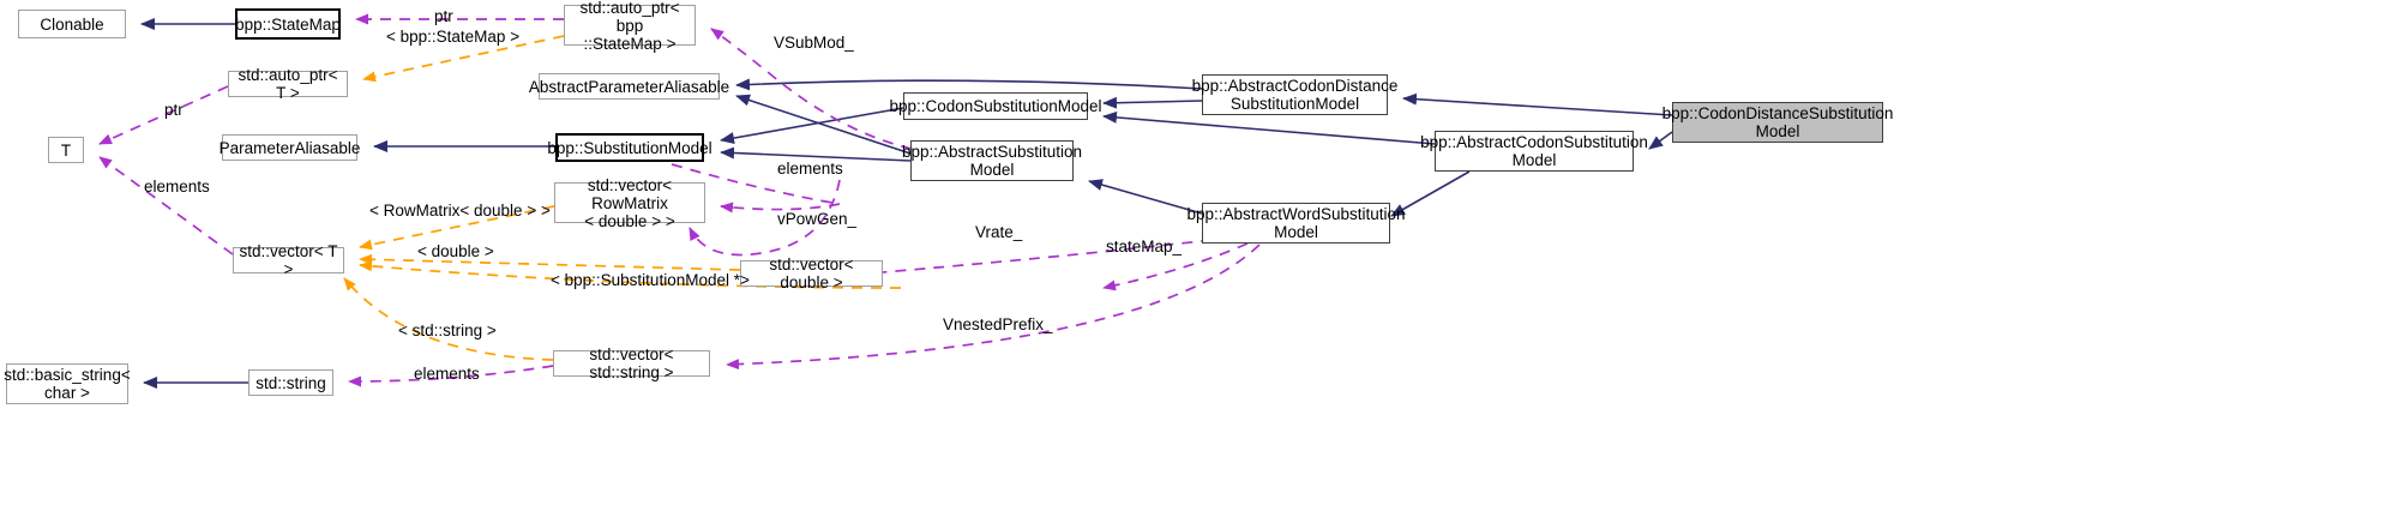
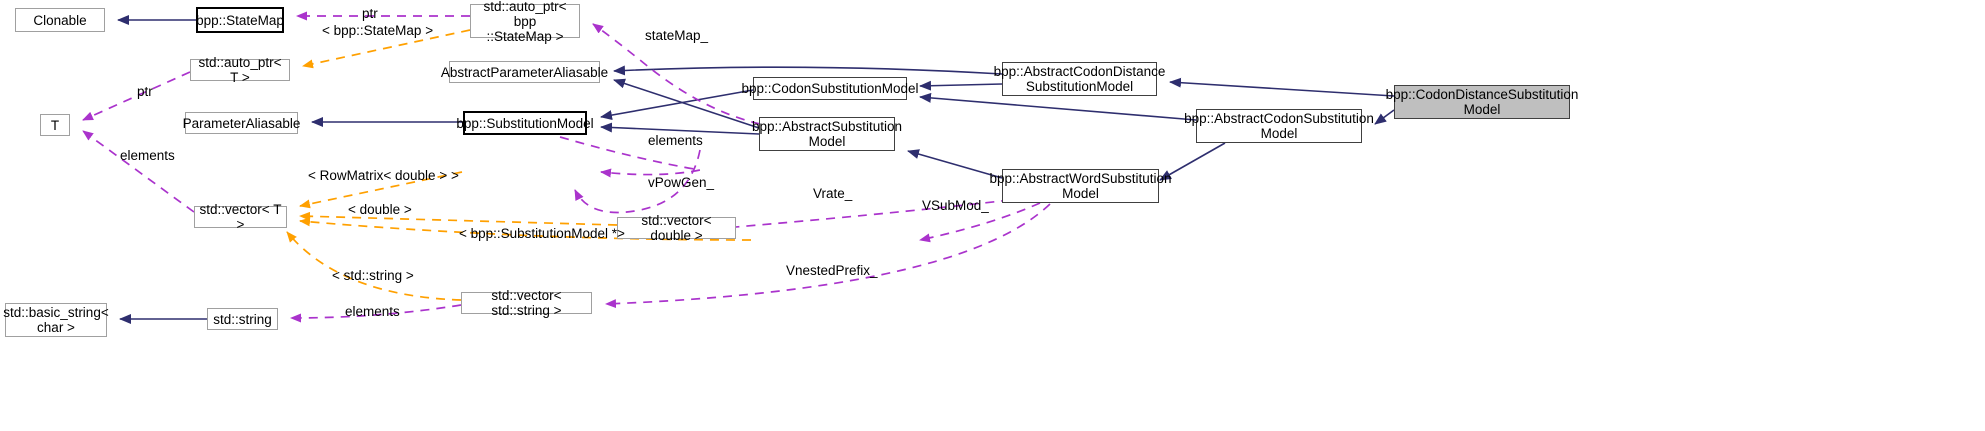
  Clonable
  bpp::StateMap
  std::auto_ptr< bpp
  ::StateMap >
  std::auto_ptr< T >
  AbstractParameterAliasable
  bpp::CodonSubstitutionModel
  bpp::AbstractCodonDistance
  SubstitutionModel
  bpp::CodonDistanceSubstitution
  Model
  T
  ParameterAliasable
  bpp::SubstitutionModel
  bpp::AbstractSubstitution
  Model
  bpp::AbstractCodonSubstitution
  Model
- std::vector< RowMatrix
- < double > >
  bpp::AbstractWordSubstitution
  Model
  std::vector< T >
  std::vector< double >
  std::basic_string<
  char >
  std::string
  std::vector< std::string >
  ptr
  < bpp::StateMap >
- VSubMod_
+ stateMap_
  ptr
  elements
  elements
  < RowMatrix< double > >
  vPowGen_
  Vrate_
- stateMap_
+ VSubMod_
  < double >
  < bpp::SubstitutionModel *>
  VnestedPrefix_
  < std::string >
  elements
